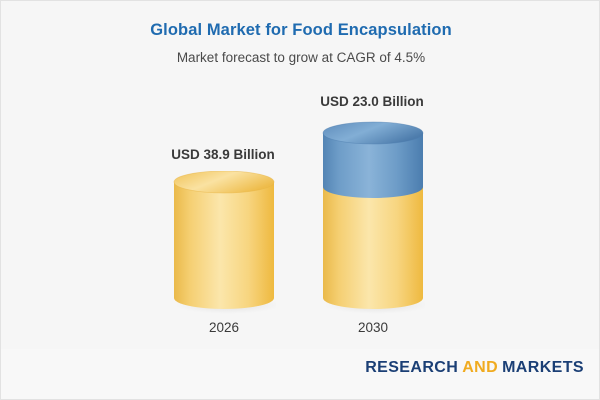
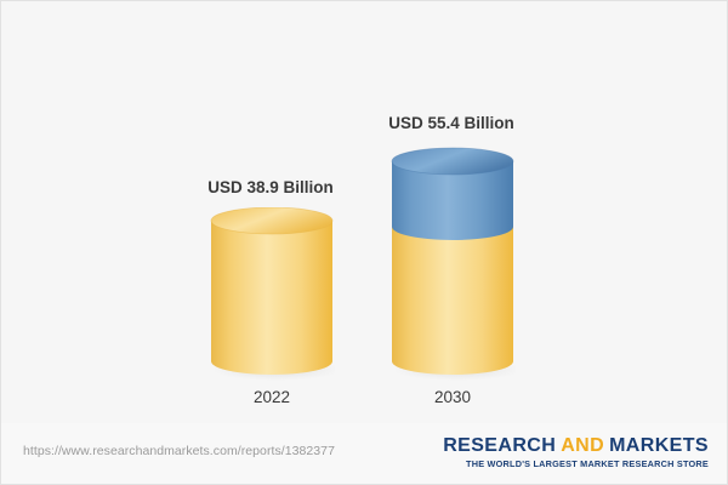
- Global Market for Food Encapsulation
- Market forecast to grow at CAGR of 4.5%
  USD 38.9 Billion
- 2026
+ 2022
- USD 23.0 Billion
+ USD 55.4 Billion
  2030
+ https://www.researchandmarkets.com/reports/1382377
  RESEARCH AND MARKETS
+ THE WORLD'S LARGEST MARKET RESEARCH STORE
